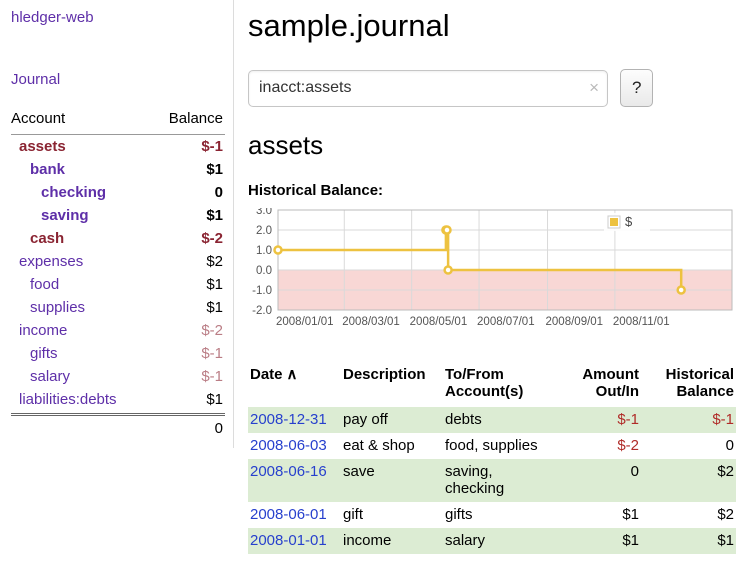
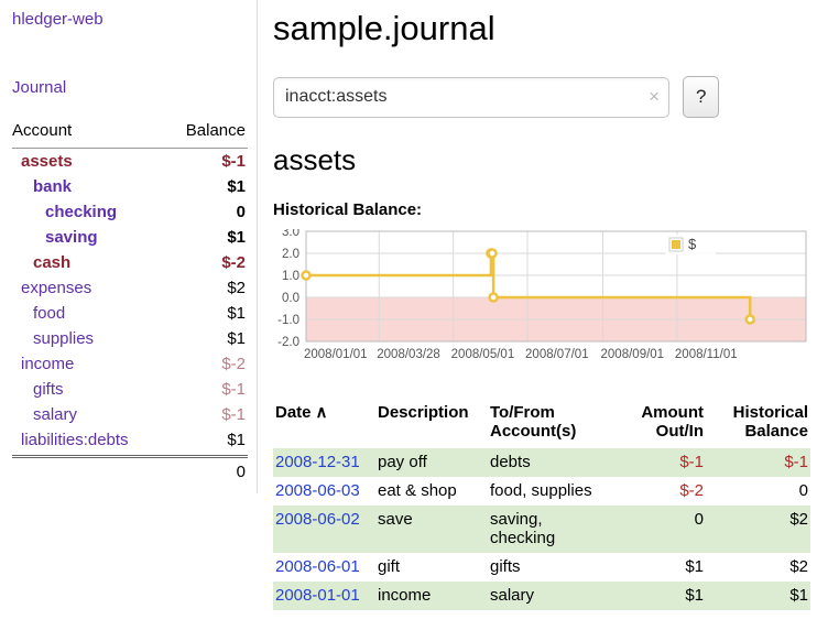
  hledger-web
  Journal
  Account
  Balance
  assets
  $-1
  bank
  $1
  checking
  0
  saving
  $1
  cash
  $-2
  expenses
  $2
  food
  $1
  supplies
  $1
  income
  $-2
  gifts
  $-1
  salary
  $-1
  liabilities:debts
  $1
  0
  sample.journal
  inacct:assets
  ×
  ?
  assets
  Historical Balance:
  3.0
  2.0
  1.0
  0.0
  -1.0
  -2.0
  2008/01/01
- 2008/03/01
+ 2008/03/28
  2008/05/01
  2008/07/01
  2008/09/01
  2008/11/01
  $
  Date ∧
  Description
  To/From Account(s)
  Amount Out/In
  Historical Balance
  2008-12-31
  pay off
  debts
  $-1
  $-1
  2008-06-03
  eat & shop
  food, supplies
  $-2
  0
- 2008-06-16
+ 2008-06-02
  save
  saving, checking
  0
  $2
  2008-06-01
  gift
  gifts
  $1
  $2
  2008-01-01
  income
  salary
  $1
  $1
